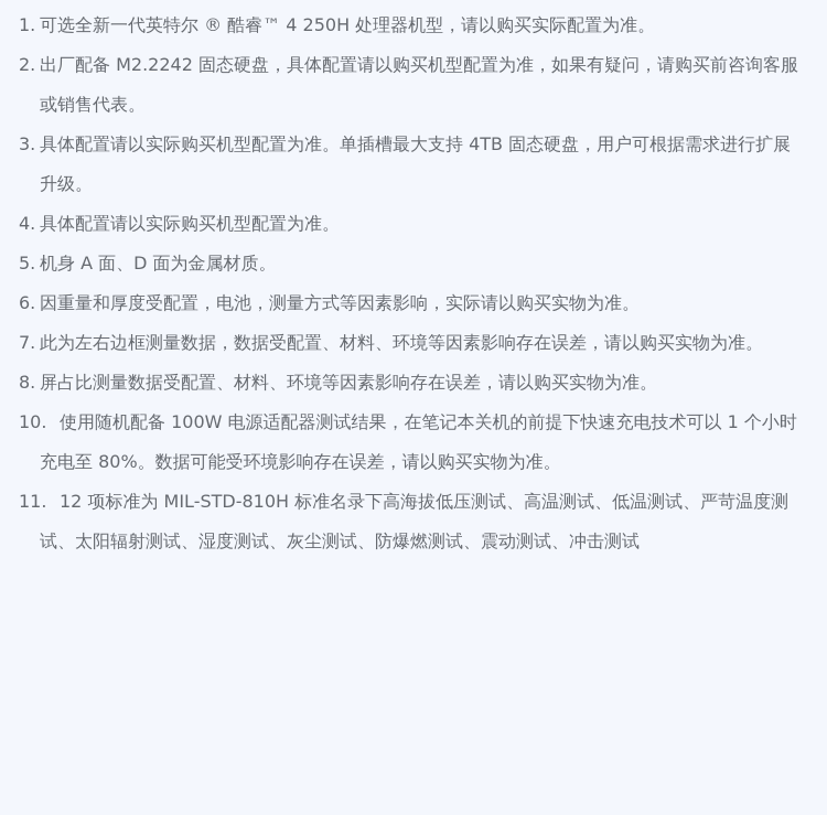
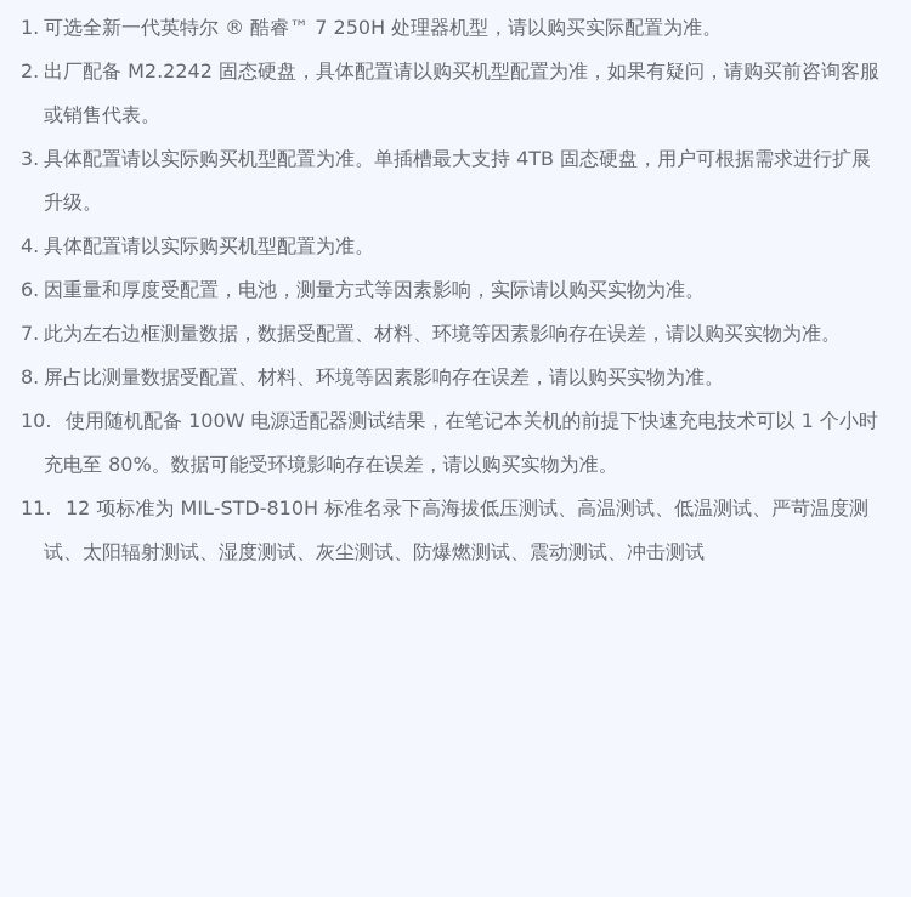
  1.
- 可选全新一代英特尔 ® 酷睿™ 4 250H 处理器机型，请以购买实际配置为准。
+ 可选全新一代英特尔 ® 酷睿™ 7 250H 处理器机型，请以购买实际配置为准。
  2.
  出厂配备 M2.2242 固态硬盘，具体配置请以购买机型配置为准，如果有疑问，请购买前咨询客服或销售代表。
  3.
  具体配置请以实际购买机型配置为准。单插槽最大支持 4TB 固态硬盘，用户可根据需求进行扩展升级。
  4.
  具体配置请以实际购买机型配置为准。
- 5.
- 机身 A 面、D 面为金属材质。
  6.
  因重量和厚度受配置，电池，测量方式等因素影响，实际请以购买实物为准。
  7.
  此为左右边框测量数据，数据受配置、材料、环境等因素影响存在误差，请以购买实物为准。
  8.
  屏占比测量数据受配置、材料、环境等因素影响存在误差，请以购买实物为准。
  10.
  使用随机配备 100W 电源适配器测试结果，在笔记本关机的前提下快速充电技术可以 1 个小时充电至 80%。数据可能受环境影响存在误差，请以购买实物为准。
  11.
  12 项标准为 MIL-STD-810H 标准名录下高海拔低压测试、高温测试、低温测试、严苛温度测试、太阳辐射测试、湿度测试、灰尘测试、防爆燃测试、震动测试、冲击测试
